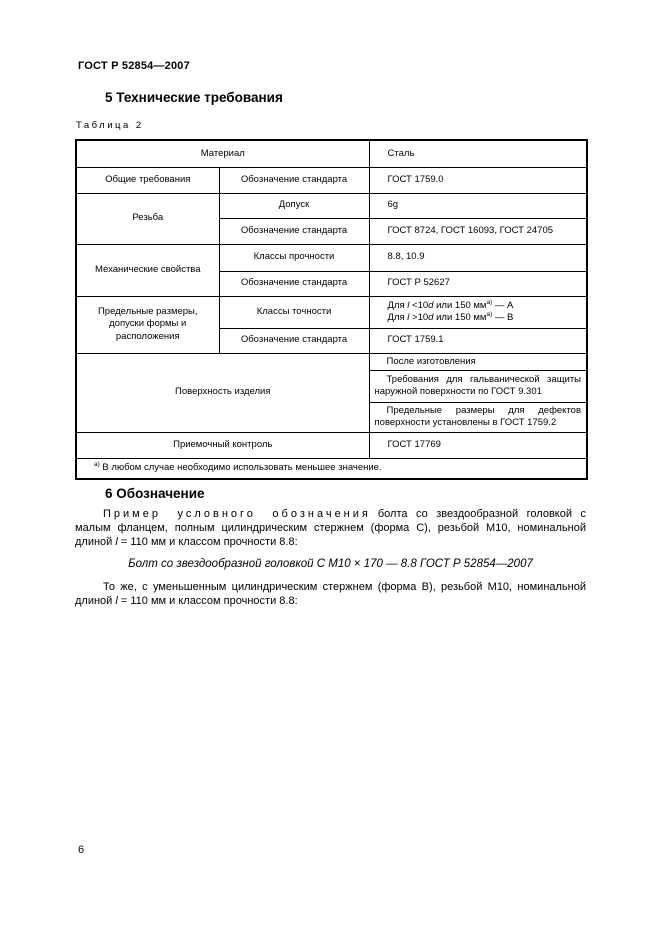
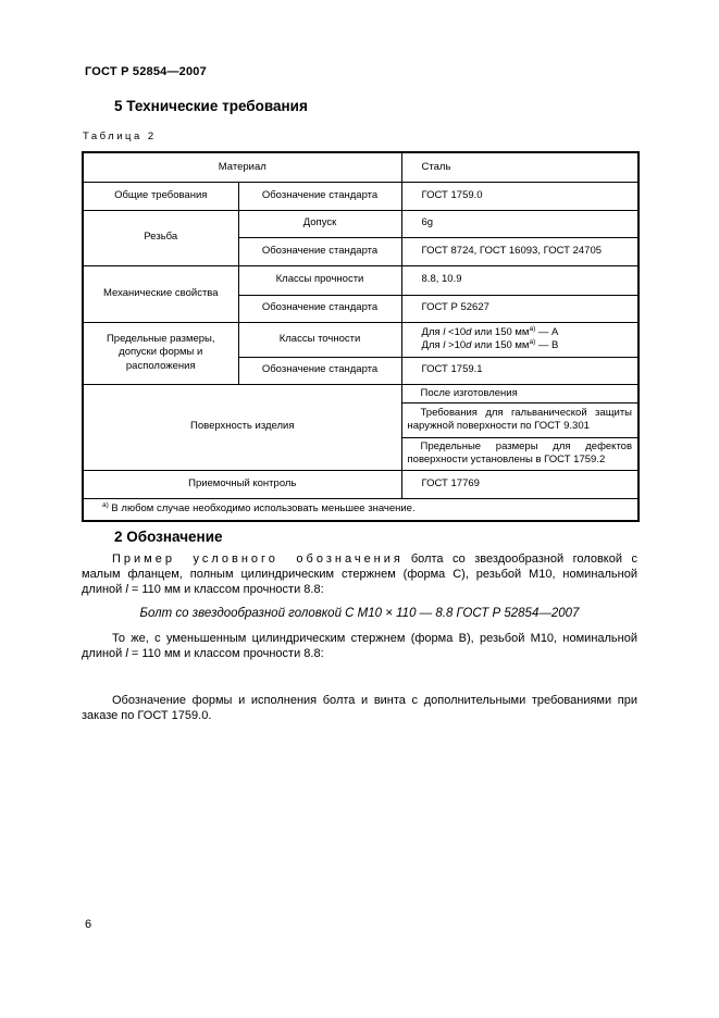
  ГОСТ Р 52854—2007
  5 Технические требования
  Таблица 2
  Материал	Сталь
  Общие требования	Обозначение стандарта	ГОСТ 1759.0
  Резьба	Допуск	6g
  Обозначение стандарта	ГОСТ 8724, ГОСТ 16093, ГОСТ 24705
  Механические свойства	Классы прочности	8.8, 10.9
  Обозначение стандарта	ГОСТ Р 52627
  Предельные размеры, допуски формы и расположения	Классы точности	Для l <10d или 150 мм — А Для l >10d или 150 мм — В
  Обозначение стандарта	ГОСТ 1759.1
  Поверхность изделия	После изготовления
  Требования для гальванической защиты наружной поверхности по ГОСТ 9.301
  Предельные размеры для дефектов поверхности установлены в ГОСТ 1759.2
  Приемочный контроль	ГОСТ 17769
  В любом случае необходимо использовать меньшее значение.
- 6 Обозначение
+ 2 Обозначение
  Пример условного обозначения болта со звездообразной головкой с малым фланцем, полным цилиндрическим стержнем (форма С), резьбой М10, номинальной длиной l = 110 мм и классом прочности 8.8:
- Болт со звездообразной головкой С М10 × 170 — 8.8 ГОСТ Р 52854—2007
+ Болт со звездообразной головкой С М10 × 110 — 8.8 ГОСТ Р 52854—2007
  То же, с уменьшенным цилиндрическим стержнем (форма В), резьбой М10, номинальной длиной l = 110 мм и классом прочности 8.8:
+ Обозначение формы и исполнения болта и винта с дополнительными требованиями при заказе по ГОСТ 1759.0.
  6
